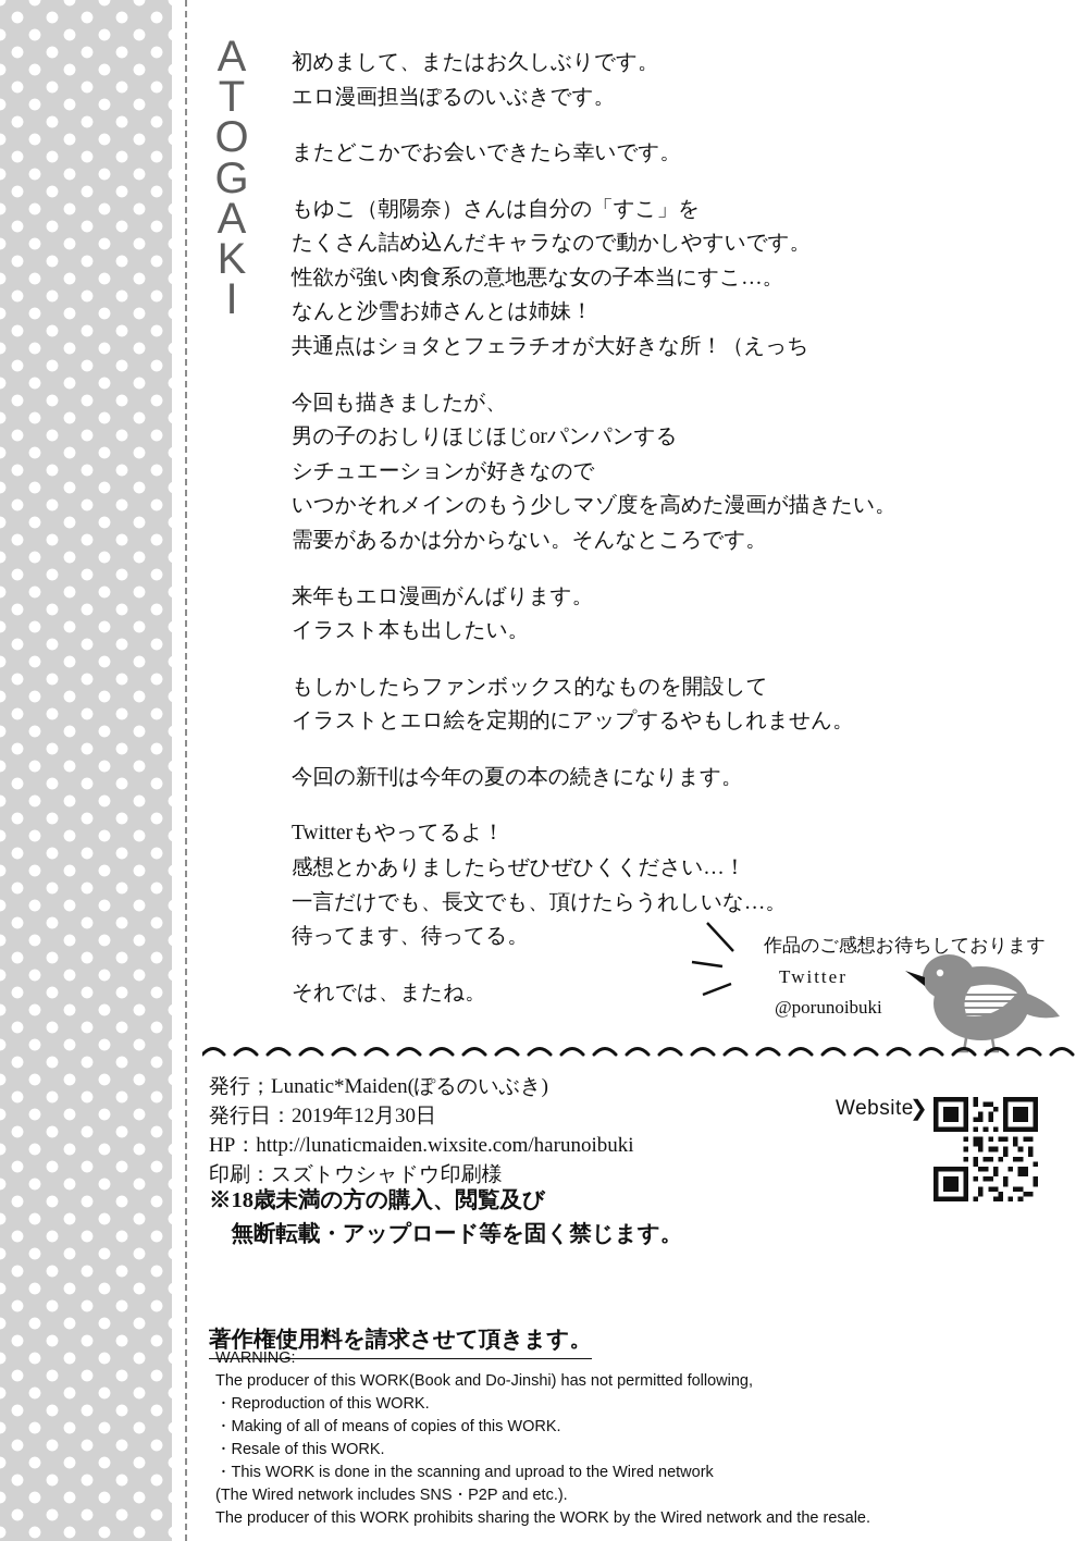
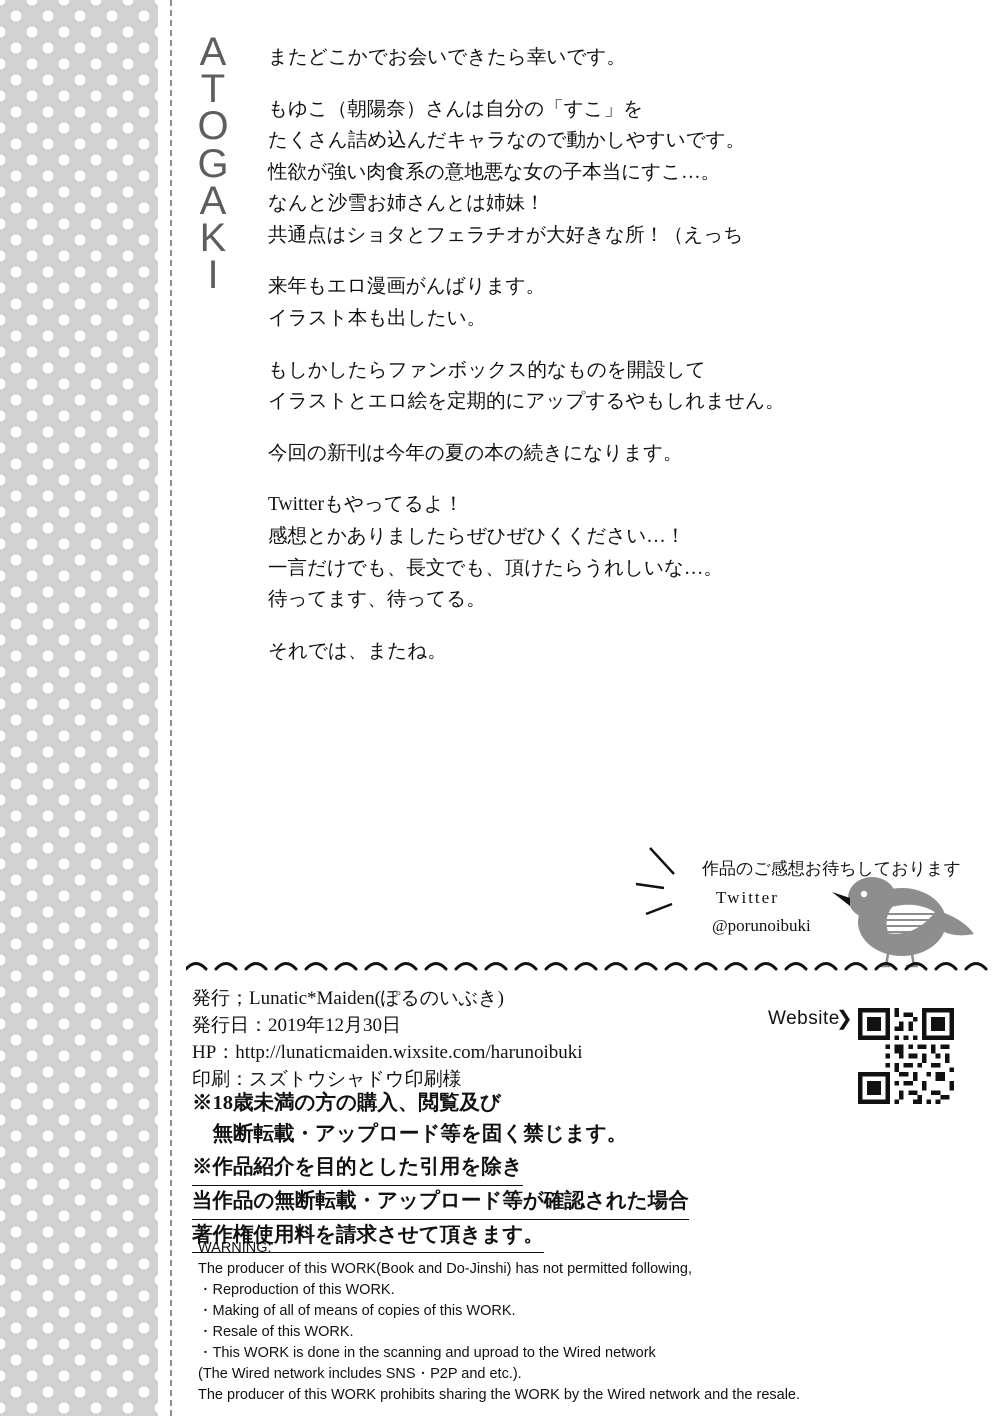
  A
  T
  O
  G
  A
  K
  I
- 初めまして、またはお久しぶりです。
- エロ漫画担当ぽるのいぶきです。
  またどこかでお会いできたら幸いです。
  もゆこ（朝陽奈）さんは自分の「すこ」を
  たくさん詰め込んだキャラなので動かしやすいです。
  性欲が強い肉食系の意地悪な女の子本当にすこ…。
  なんと沙雪お姉さんとは姉妹！
  共通点はショタとフェラチオが大好きな所！（えっち
- 今回も描きましたが、
- 男の子のおしりほじほじorパンパンする
- シチュエーションが好きなので
- いつかそれメインのもう少しマゾ度を高めた漫画が描きたい。
- 需要があるかは分からない。そんなところです。
  来年もエロ漫画がんばります。
  イラスト本も出したい。
  もしかしたらファンボックス的なものを開設して
  イラストとエロ絵を定期的にアップするやもしれません。
  今回の新刊は今年の夏の本の続きになります。
  Twitterもやってるよ！
  感想とかありましたらぜひぜひくください…！
  一言だけでも、長文でも、頂けたらうれしいな…。
  待ってます、待ってる。
  それでは、またね。
  作品のご感想お待ちしております
  Twitter
  @porunoibuki
  発行；Lunatic*Maiden(ぽるのいぶき)
  発行日：2019年12月30日
  HP：http://lunaticmaiden.wixsite.com/harunoibuki
  印刷：スズトウシャドウ印刷様
  Website
  ❯
  ※18歳未満の方の購入、閲覧及び
  無断転載・アップロード等を固く禁じます。
+ ※作品紹介を目的とした引用を除き
+ 当作品の無断転載・アップロード等が確認された場合
  著作権使用料を請求させて頂きます。
  WARNING:
  The producer of this WORK(Book and Do-Jinshi) has not permitted following,
  ・Reproduction of this WORK.
  ・Making of all of means of copies of this WORK.
  ・Resale of this WORK.
  ・This WORK is done in the scanning and uproad to the Wired network
  (The Wired network includes SNS・P2P and etc.).
  The producer of this WORK prohibits sharing the WORK by the Wired network and the resale.
